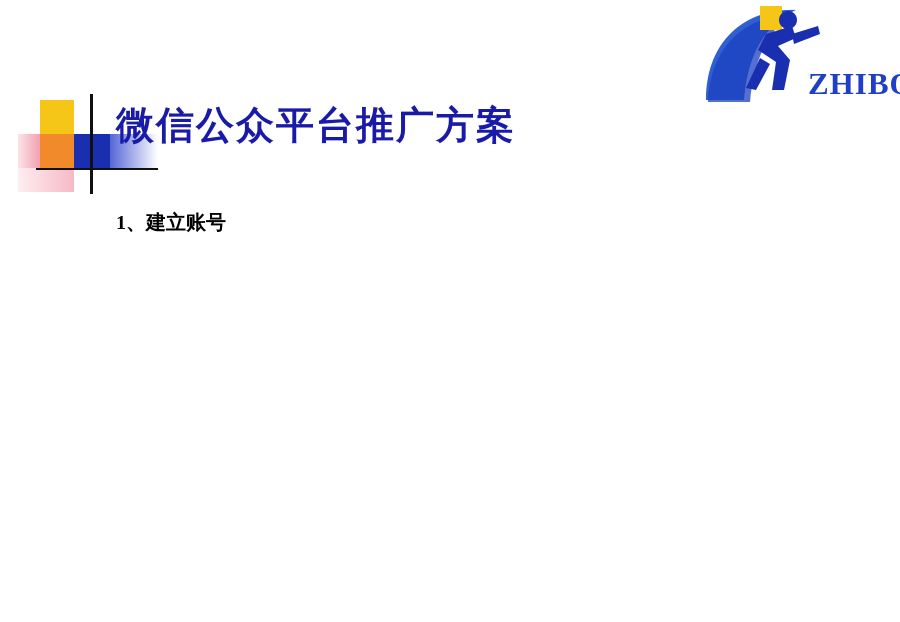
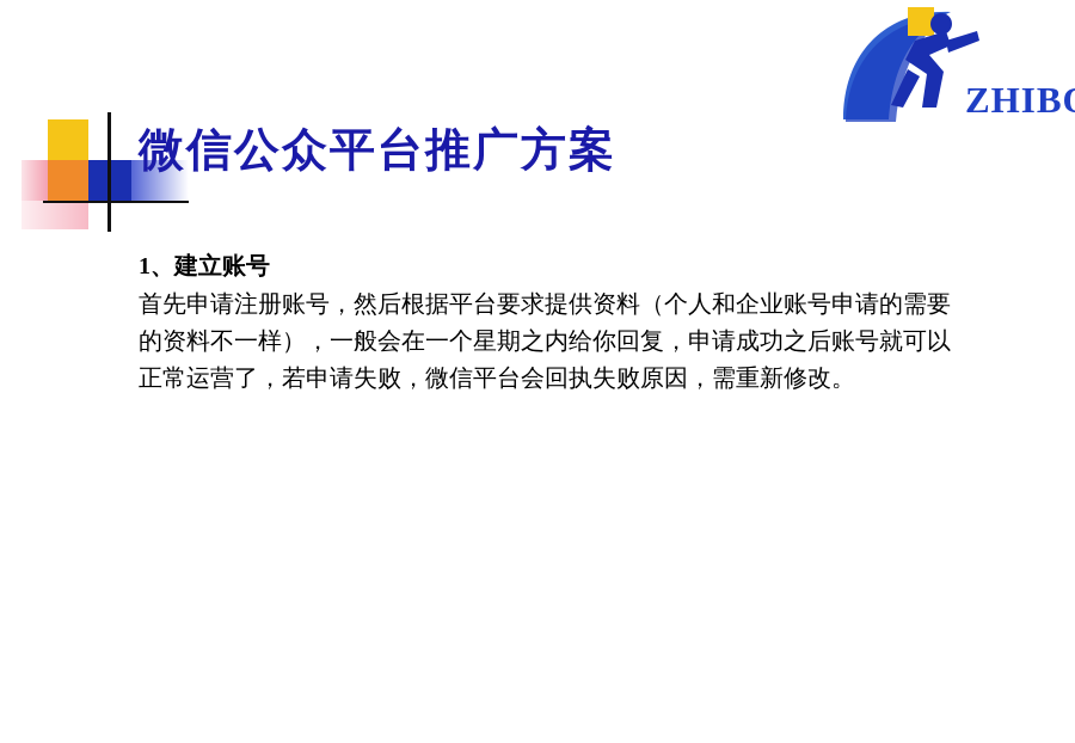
  ZHIB
  微信公众平台推广方案
  1、建立账号
+ 首先申请注册账号，然后根据平台要求提供资料（个人和企业账号申请的需要的资料不一样），一般会在一个星期之内给你回复，申请成功之后账号就可以正常运营了，若申请失败，微信平台会回执失败原因，需重新修改。
